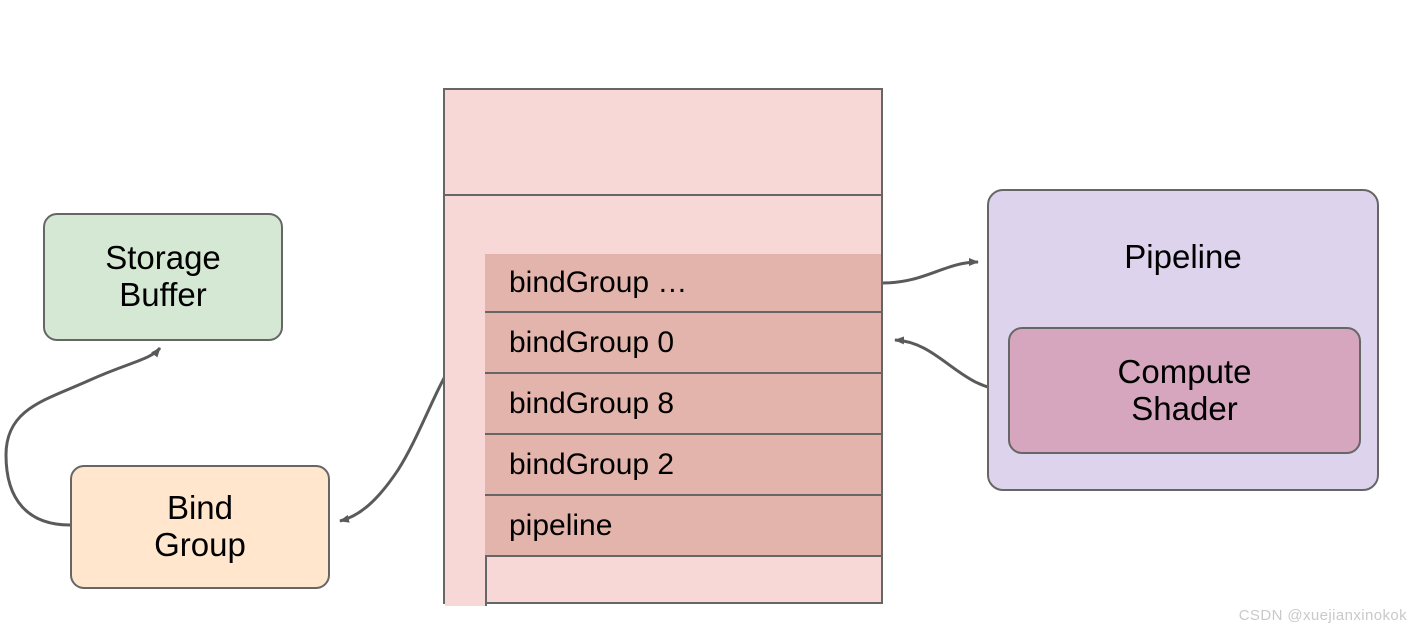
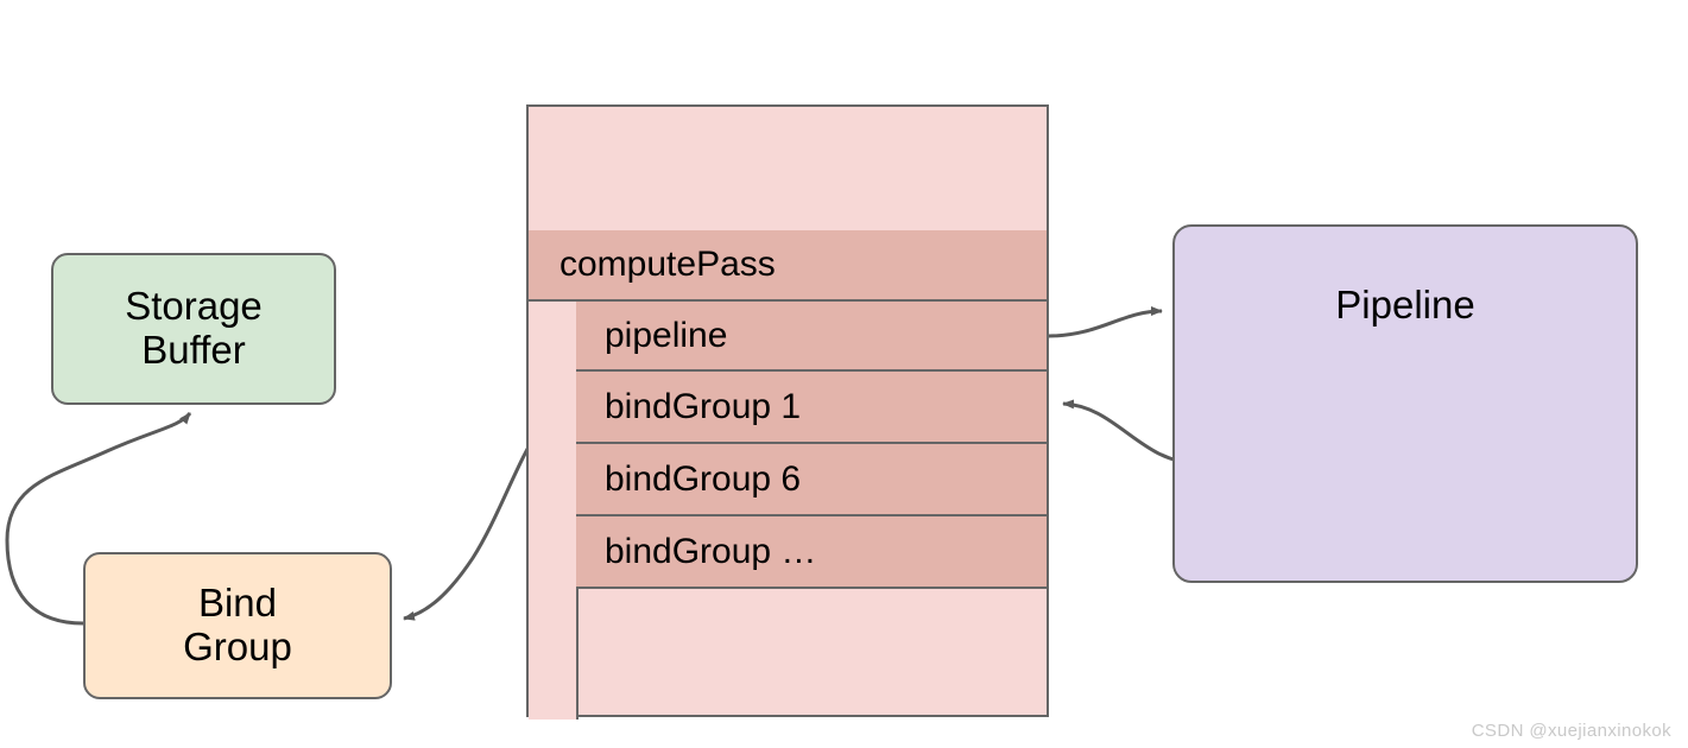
  Storage
  Buffer
  Bind
  Group
+ computePass
- bindGroup …
+ pipeline
- bindGroup 0
- bindGroup 8
+ bindGroup 1
- bindGroup 2
+ bindGroup 6
- pipeline
+ bindGroup …
  Pipeline
- Compute
- Shader
  CSDN @xuejianxinokok
